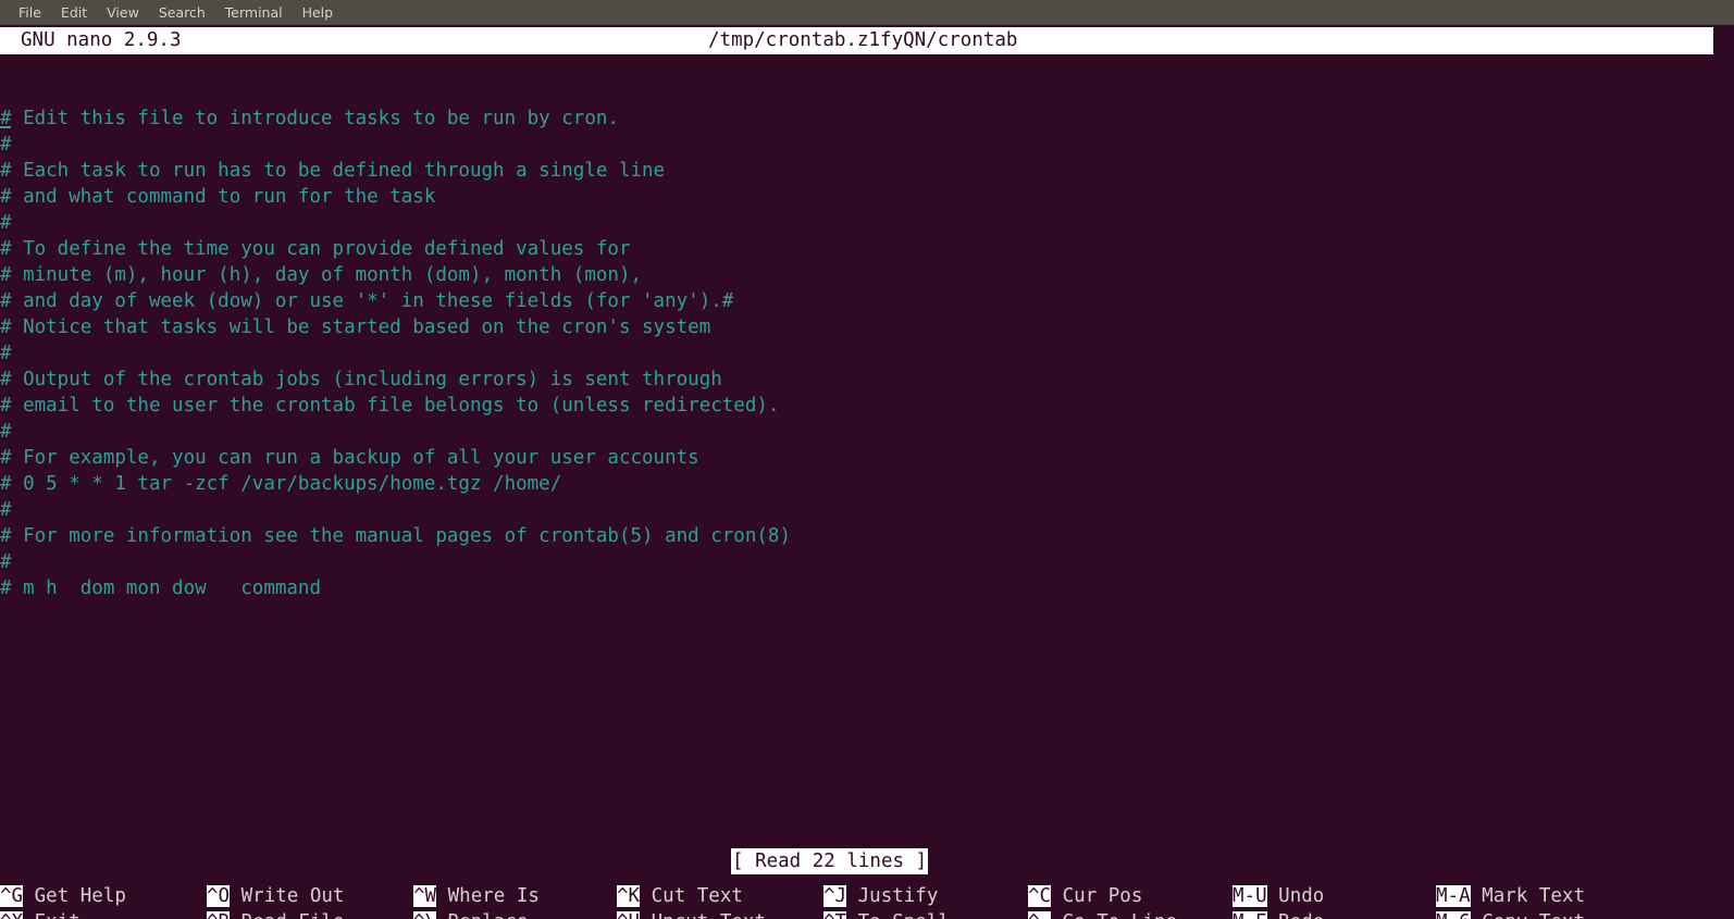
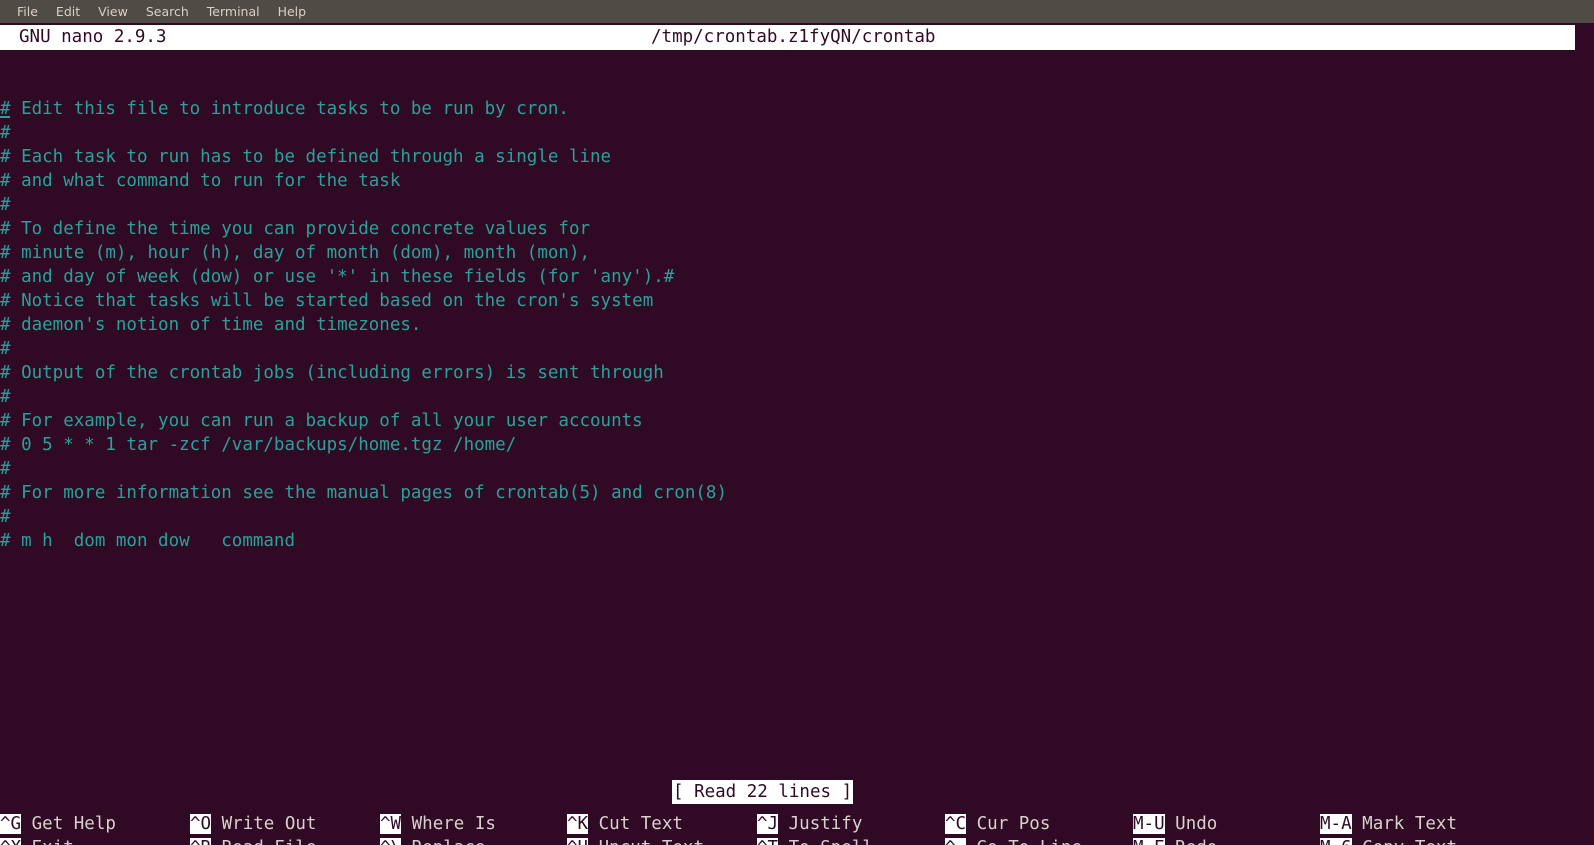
  File
  Edit
  View
  Search
  Terminal
  Help
  GNU nano 2.9.3
  /tmp/crontab.z1fyQN/crontab
  # Edit this file to introduce tasks to be run by cron.
  #
  # Each task to run has to be defined through a single line
  # and what command to run for the task
  #
- # To define the time you can provide defined values for
+ # To define the time you can provide concrete values for
  # minute (m), hour (h), day of month (dom), month (mon),
  # and day of week (dow) or use '*' in these fields (for 'any').#
  # Notice that tasks will be started based on the cron's system
+ # daemon's notion of time and timezones.
  #
  # Output of the crontab jobs (including errors) is sent through
- # email to the user the crontab file belongs to (unless redirected).
  #
  # For example, you can run a backup of all your user accounts
  # 0 5 * * 1 tar -zcf /var/backups/home.tgz /home/
  #
  # For more information see the manual pages of crontab(5) and cron(8)
  #
  # m h dom mon dow command
  [ Read 22 lines ]
  ^G Get Help
  ^O Write Out
  ^W Where Is
  ^K Cut Text
  ^J Justify
  ^C Cur Pos
  M-U Undo
  M-A Mark Text
